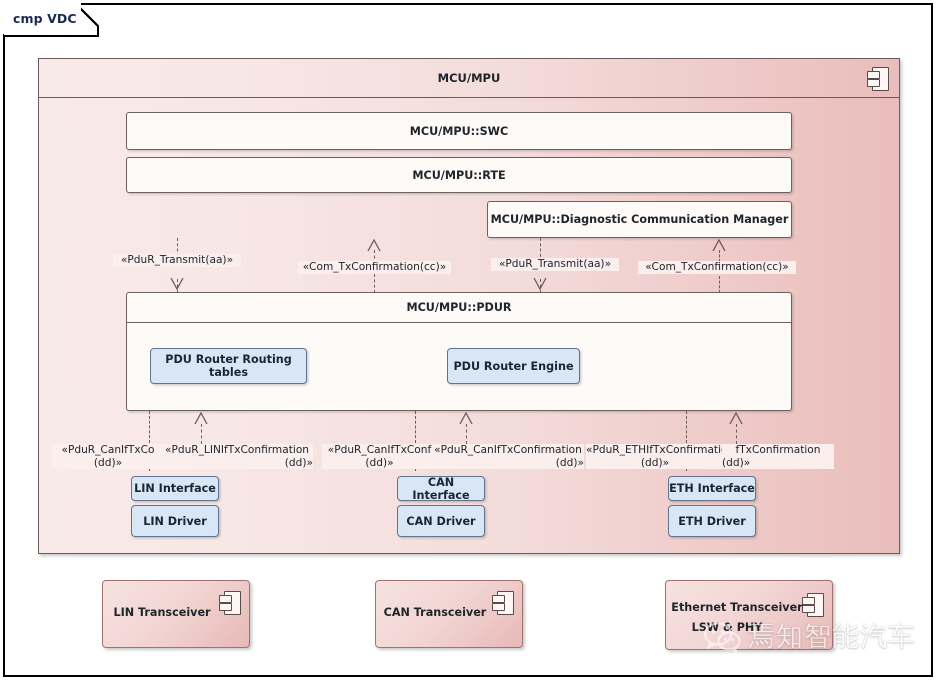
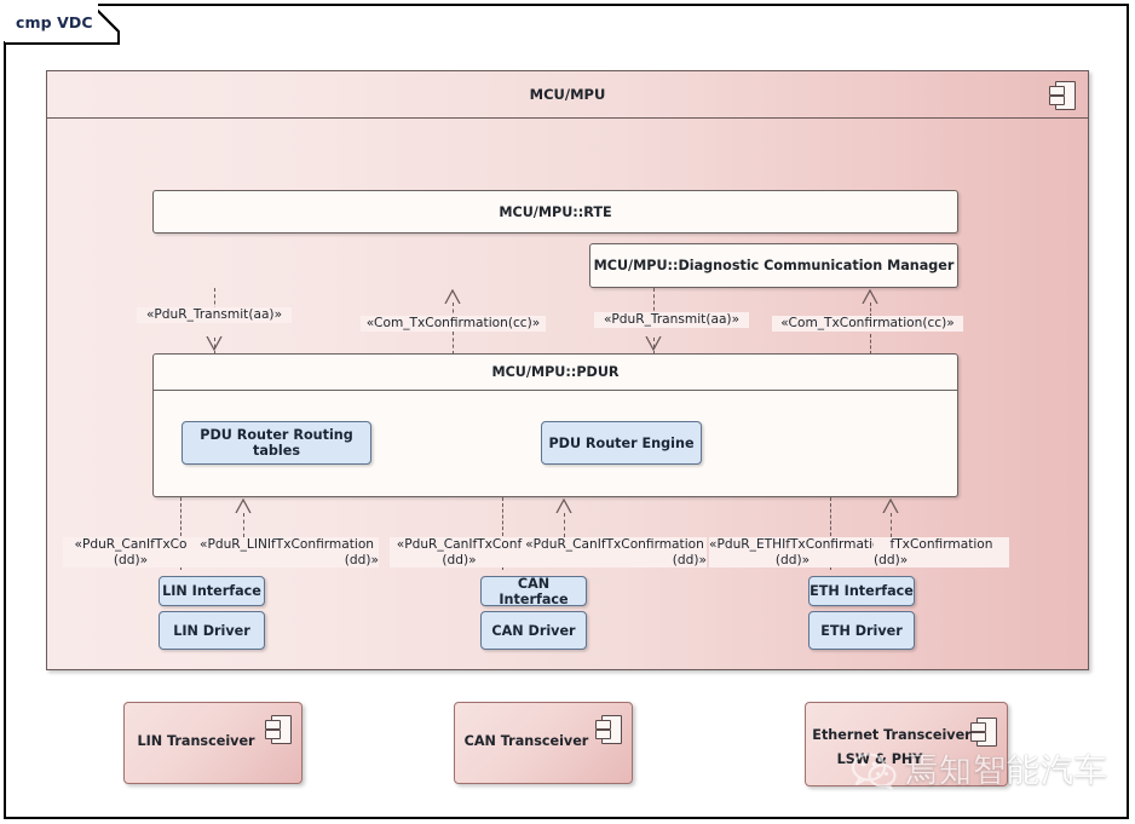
  cmp VDC
  MCU/MPU
- MCU/MPU::SWC
  MCU/MPU::RTE
  MCU/MPU::Diagnostic Communication Manager
  «PduR_Transmit(aa)»
  «Com_TxConfirmation(cc)»
  «PduR_Transmit(aa)»
  «Com_TxConfirmation(cc)»
  MCU/MPU::PDUR
  PDU Router Routing tables
  PDU Router Engine
  «PduR_CanIfTxCo
  (dd)»
  «PduR_LINIfTxConfirmation
  (dd)»
  LIN Interface
  LIN Driver
  «PduR_CanIfTxConf
  (dd)»
  «PduR_CanIfTxConfirmation
  (dd)»
  CAN Interface
  CAN Driver
  «PduR_ETHIfTxConfirmati
  (dd)»
  fTxConfirmation
  (dd)»
  ETH Interface
  ETH Driver
  LIN Transceiver
  CAN Transceiver
  Ethernet Transceiver
  LSW & PHY
  焉知智能汽车
